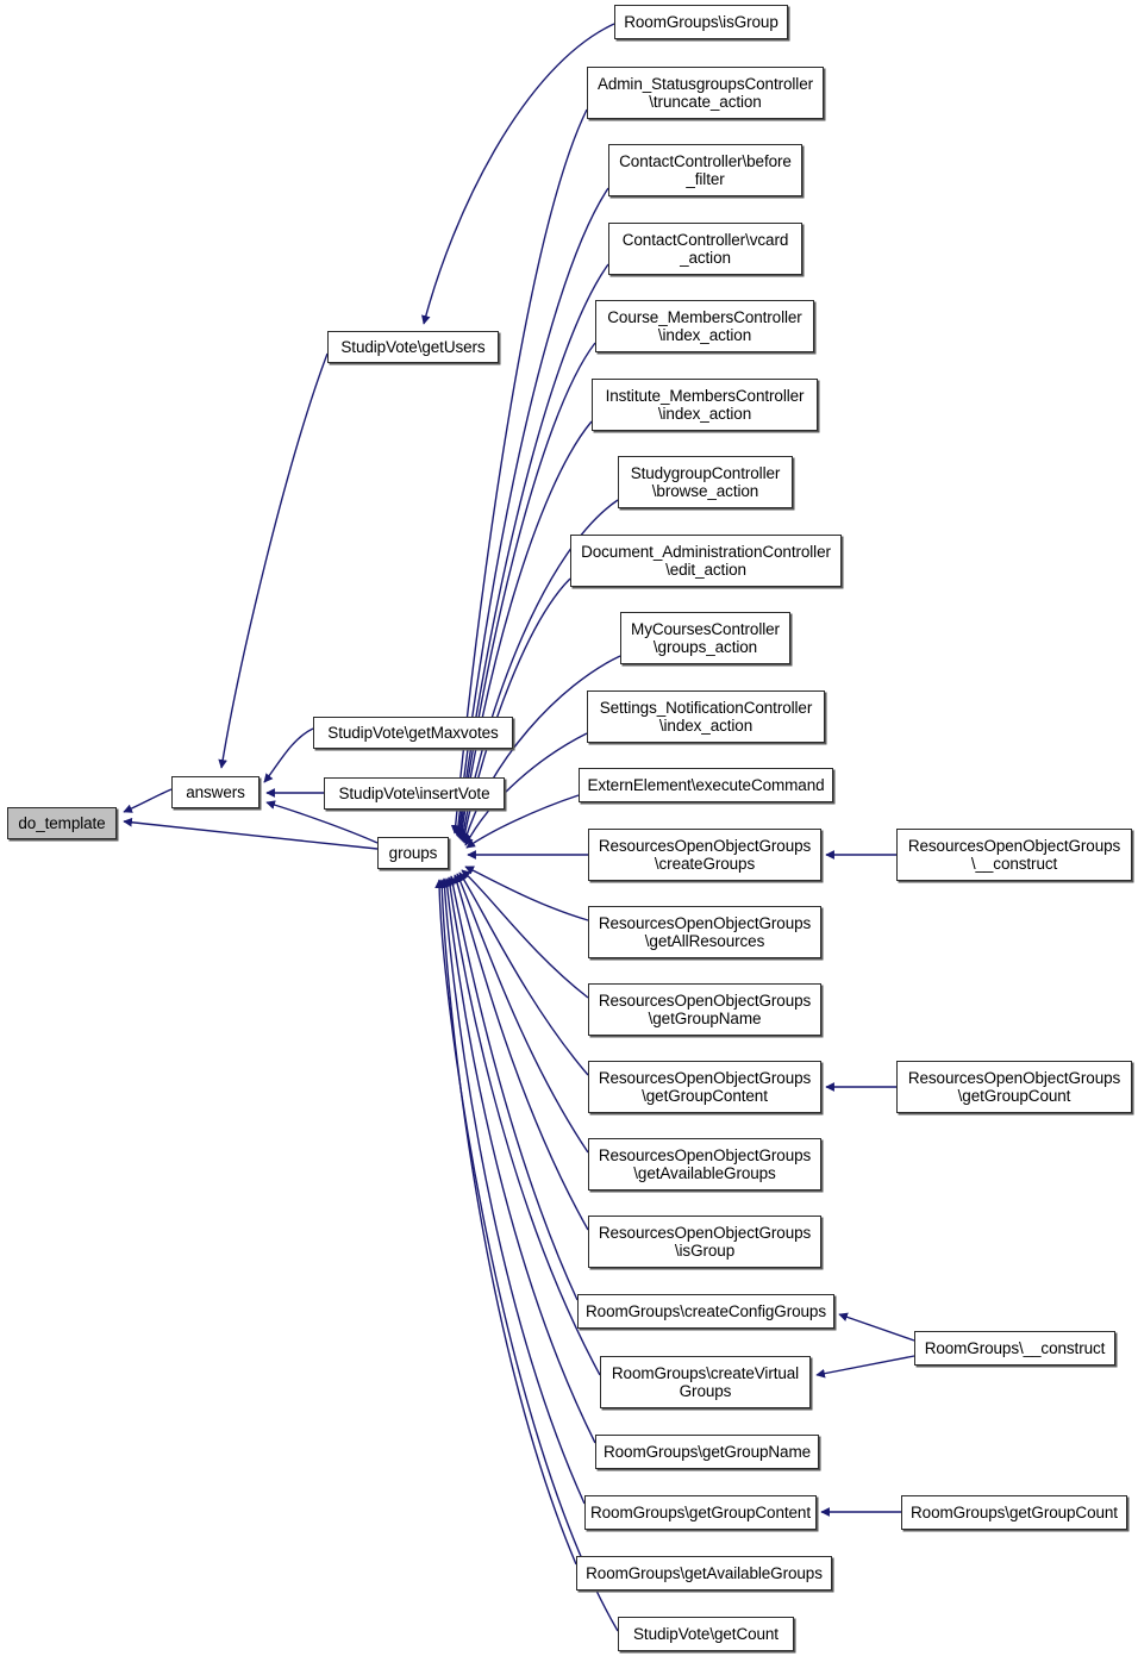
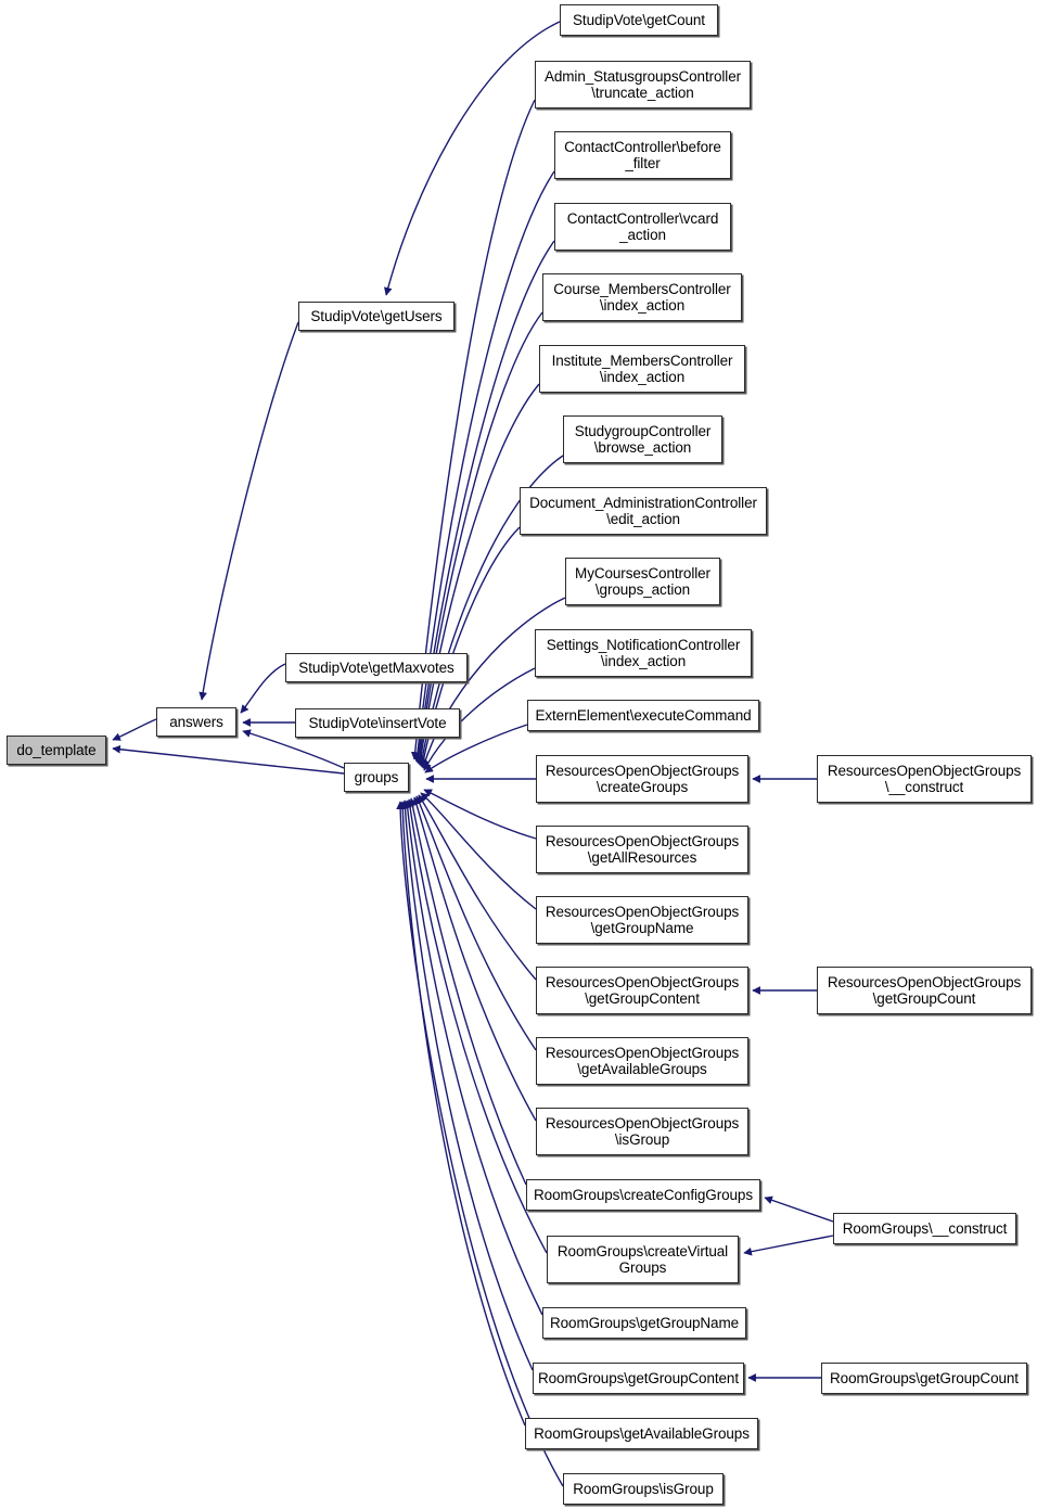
  do_template
  answers
  groups
  StudipVote\getUsers
  StudipVote\getMaxvotes
  StudipVote\insertVote
- RoomGroups\isGroup
+ StudipVote\getCount
  Admin_StatusgroupsController
  \truncate_action
  ContactController\before
  _filter
  ContactController\vcard
  _action
  Course_MembersController
  \index_action
  Institute_MembersController
  \index_action
  StudygroupController
  \browse_action
  Document_AdministrationController
  \edit_action
  MyCoursesController
  \groups_action
  Settings_NotificationController
  \index_action
  ExternElement\executeCommand
  ResourcesOpenObjectGroups
  \createGroups
  ResourcesOpenObjectGroups
  \getAllResources
  ResourcesOpenObjectGroups
  \getGroupName
  ResourcesOpenObjectGroups
  \getGroupContent
  ResourcesOpenObjectGroups
  \getAvailableGroups
  ResourcesOpenObjectGroups
  \isGroup
  RoomGroups\createConfigGroups
  RoomGroups\createVirtual
  Groups
  RoomGroups\getGroupName
  RoomGroups\getGroupContent
  RoomGroups\getAvailableGroups
- StudipVote\getCount
+ RoomGroups\isGroup
  ResourcesOpenObjectGroups
  \__construct
  ResourcesOpenObjectGroups
  \getGroupCount
  RoomGroups\__construct
  RoomGroups\getGroupCount
